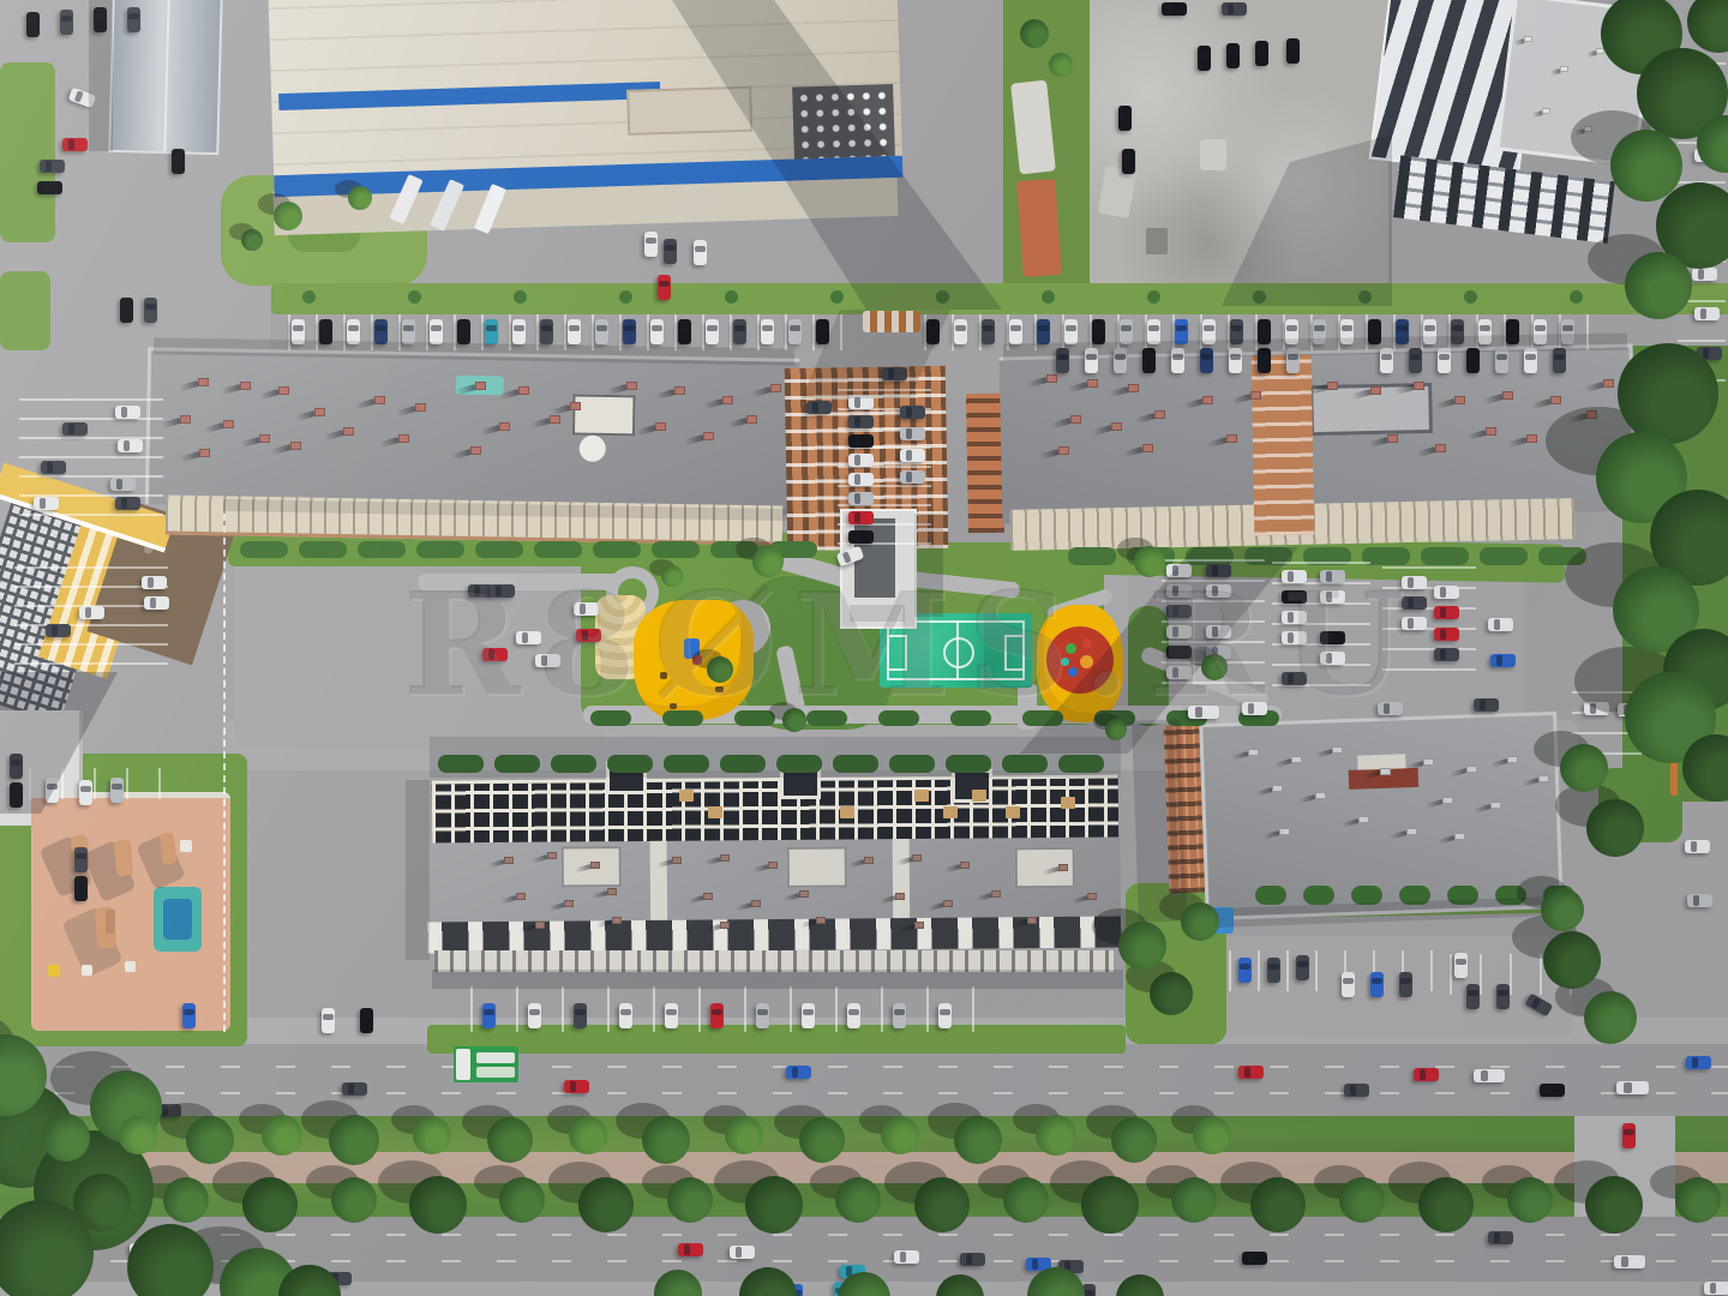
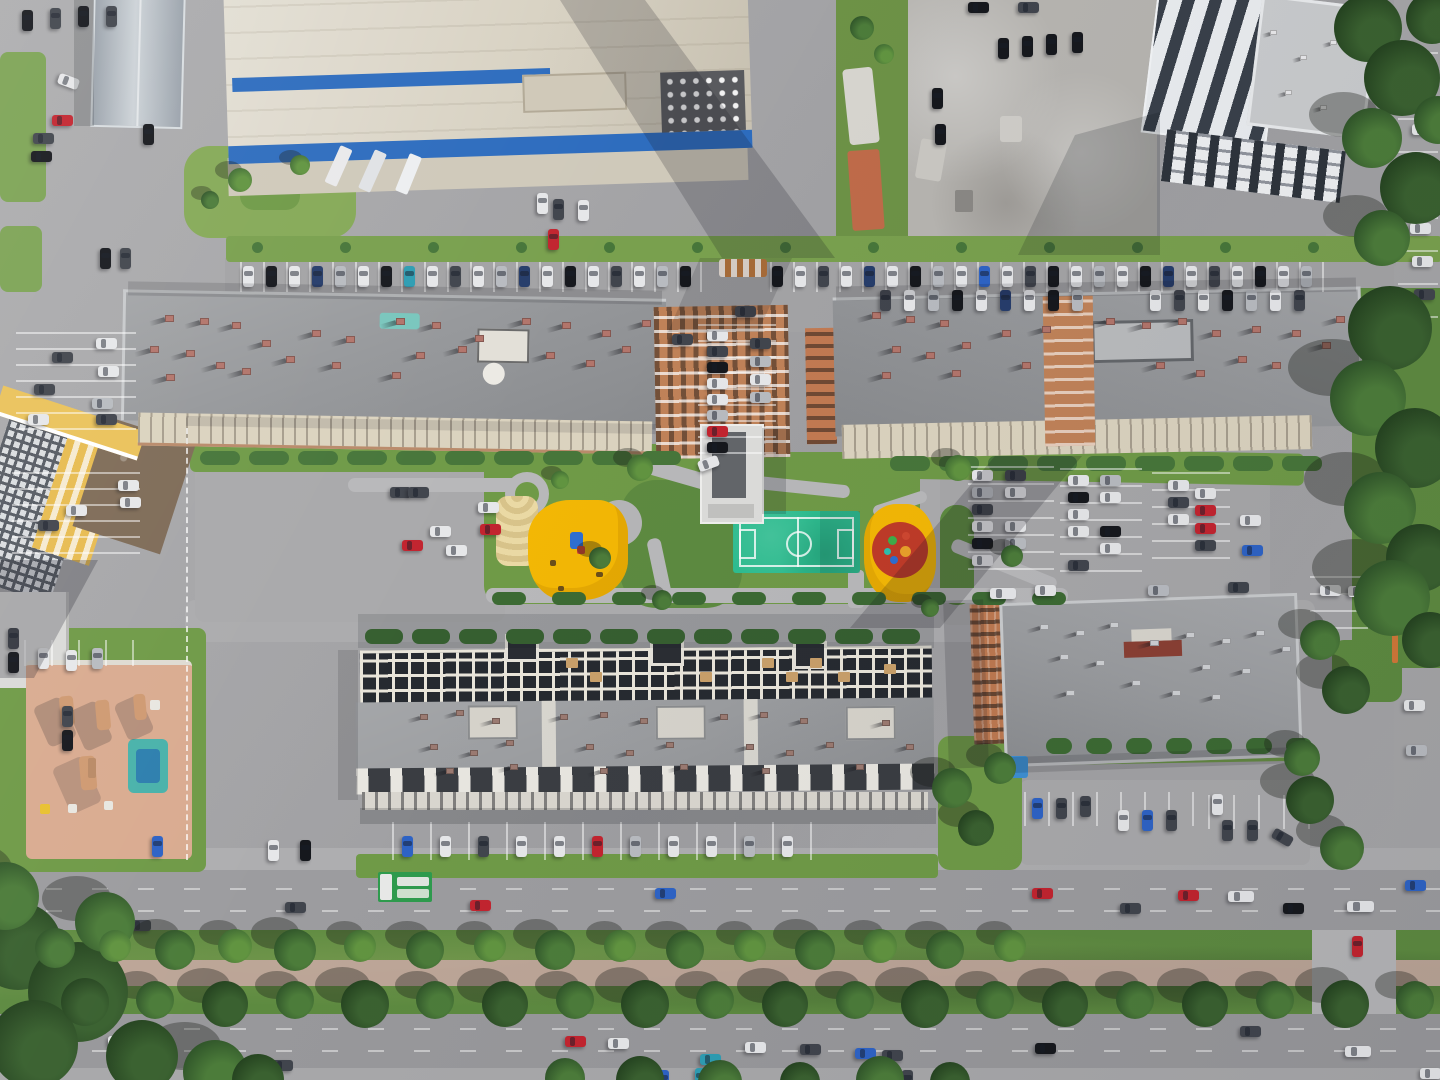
- R8ØMS.RU
